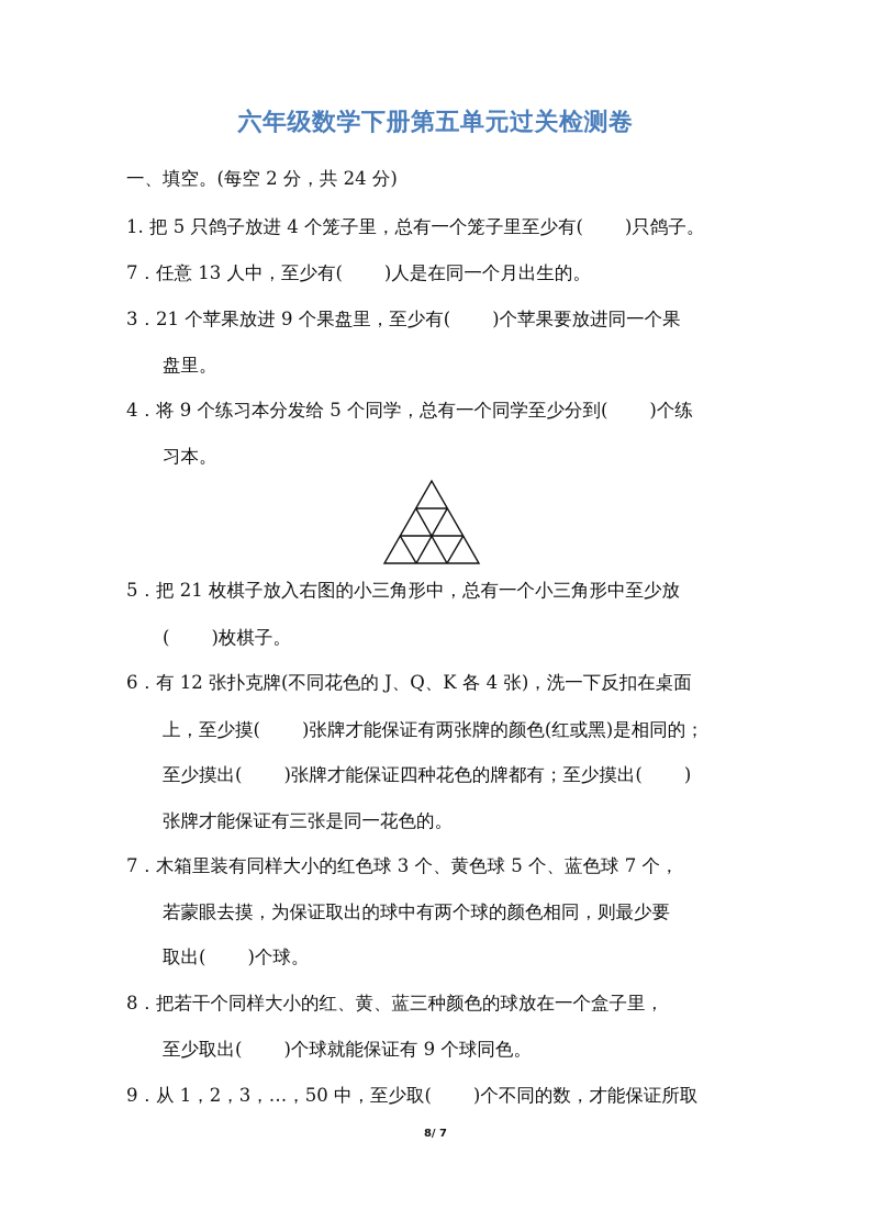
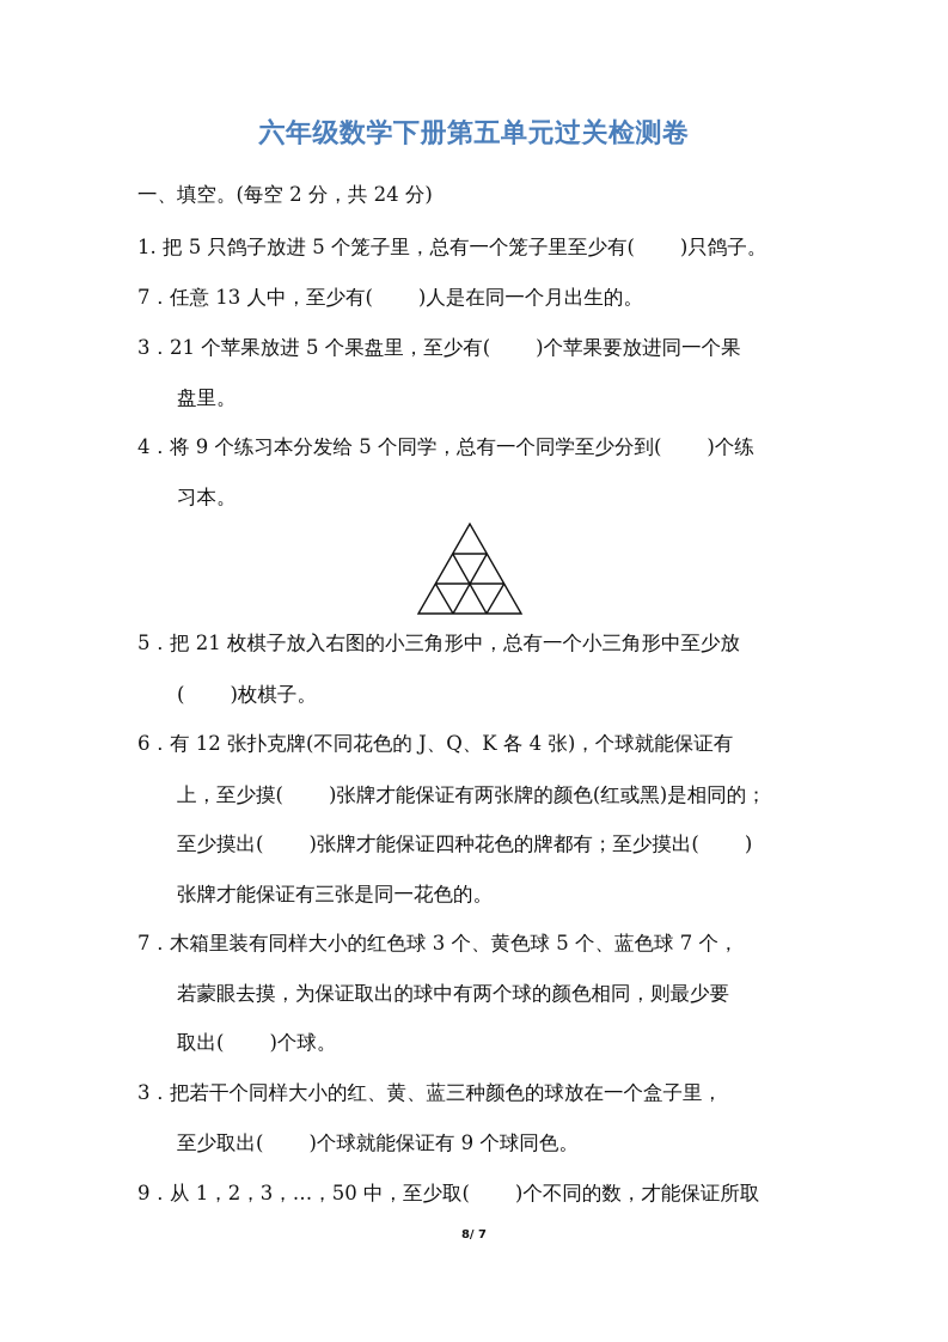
  六年级数学下册第五单元过关检测卷
  一、填空。(每空 2 分，共 24 分)
- 1. 把 5 只鸽子放进 4 个笼子里，总有一个笼子里至少有( )只鸽子。
+ 1. 把 5 只鸽子放进 5 个笼子里，总有一个笼子里至少有( )只鸽子。
  7．任意 13 人中，至少有( )人是在同一个月出生的。
- 3．21 个苹果放进 9 个果盘里，至少有( )个苹果要放进同一个果
+ 3．21 个苹果放进 5 个果盘里，至少有( )个苹果要放进同一个果
  盘里。
  4．将 9 个练习本分发给 5 个同学，总有一个同学至少分到( )个练
  习本。
  5．把 21 枚棋子放入右图的小三角形中，总有一个小三角形中至少放
  ( )枚棋子。
- 6．有 12 张扑克牌(不同花色的 J、Q、K 各 4 张)，洗一下反扣在桌面
+ 6．有 12 张扑克牌(不同花色的 J、Q、K 各 4 张)，个球就能保证有
  上，至少摸( )张牌才能保证有两张牌的颜色(红或黑)是相同的；
  至少摸出( )张牌才能保证四种花色的牌都有；至少摸出( )
  张牌才能保证有三张是同一花色的。
  7．木箱里装有同样大小的红色球 3 个、黄色球 5 个、蓝色球 7 个，
  若蒙眼去摸，为保证取出的球中有两个球的颜色相同，则最少要
  取出( )个球。
- 8．把若干个同样大小的红、黄、蓝三种颜色的球放在一个盒子里，
+ 3．把若干个同样大小的红、黄、蓝三种颜色的球放在一个盒子里，
  至少取出( )个球就能保证有 9 个球同色。
  9．从 1，2，3，…，50 中，至少取( )个不同的数，才能保证所取
  8/ 7
